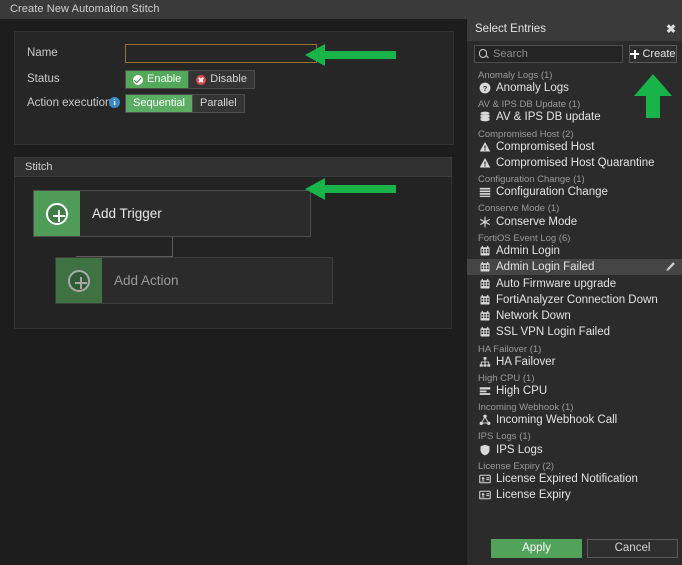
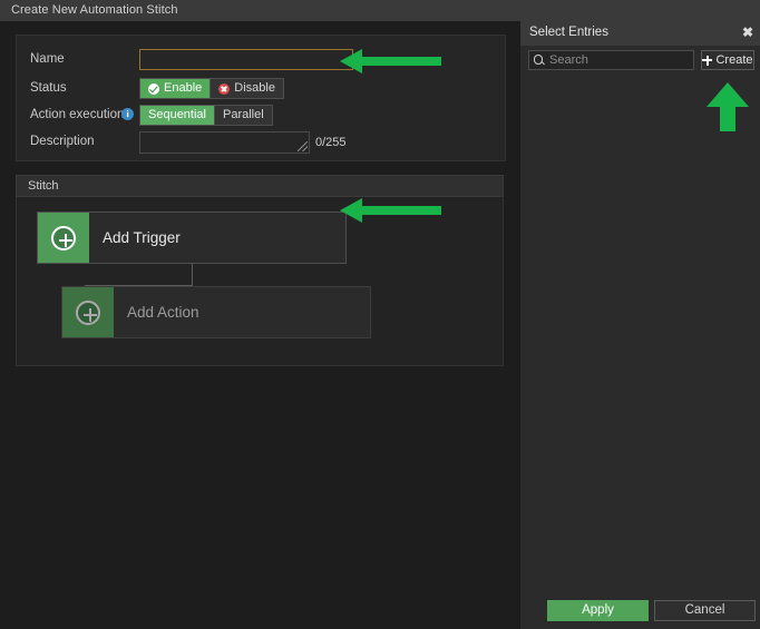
  Create New Automation Stitch
  Name
  Status
  Enable
  Disable
  Action executio
  i
  Sequential
  Parallel
+ Description
+ 0/255
  Stitch
  Add Trigger
  Add Action
  Select Entries
  ✖
  Search
  Create
- Anomaly Logs (1)
- ?
- Anomaly Logs
- AV & IPS DB Update (1)
- AV & IPS DB update
- Compromised Host (2)
- Compromised Host
- Compromised Host Quarantine
- Configuration Change (1)
- Configuration Change
- Conserve Mode (1)
- Conserve Mode
- FortiOS Event Log (6)
- Admin Login
- Admin Login Failed
- Auto Firmware upgrade
- FortiAnalyzer Connection Down
- Network Down
- SSL VPN Login Failed
- HA Failover (1)
- HA Failover
- High CPU (1)
- High CPU
- Incoming Webhook (1)
- Incoming Webhook Call
- IPS Logs (1)
- IPS Logs
- License Expiry (2)
- License Expired Notification
- License Expiry
  Apply
  Cancel
